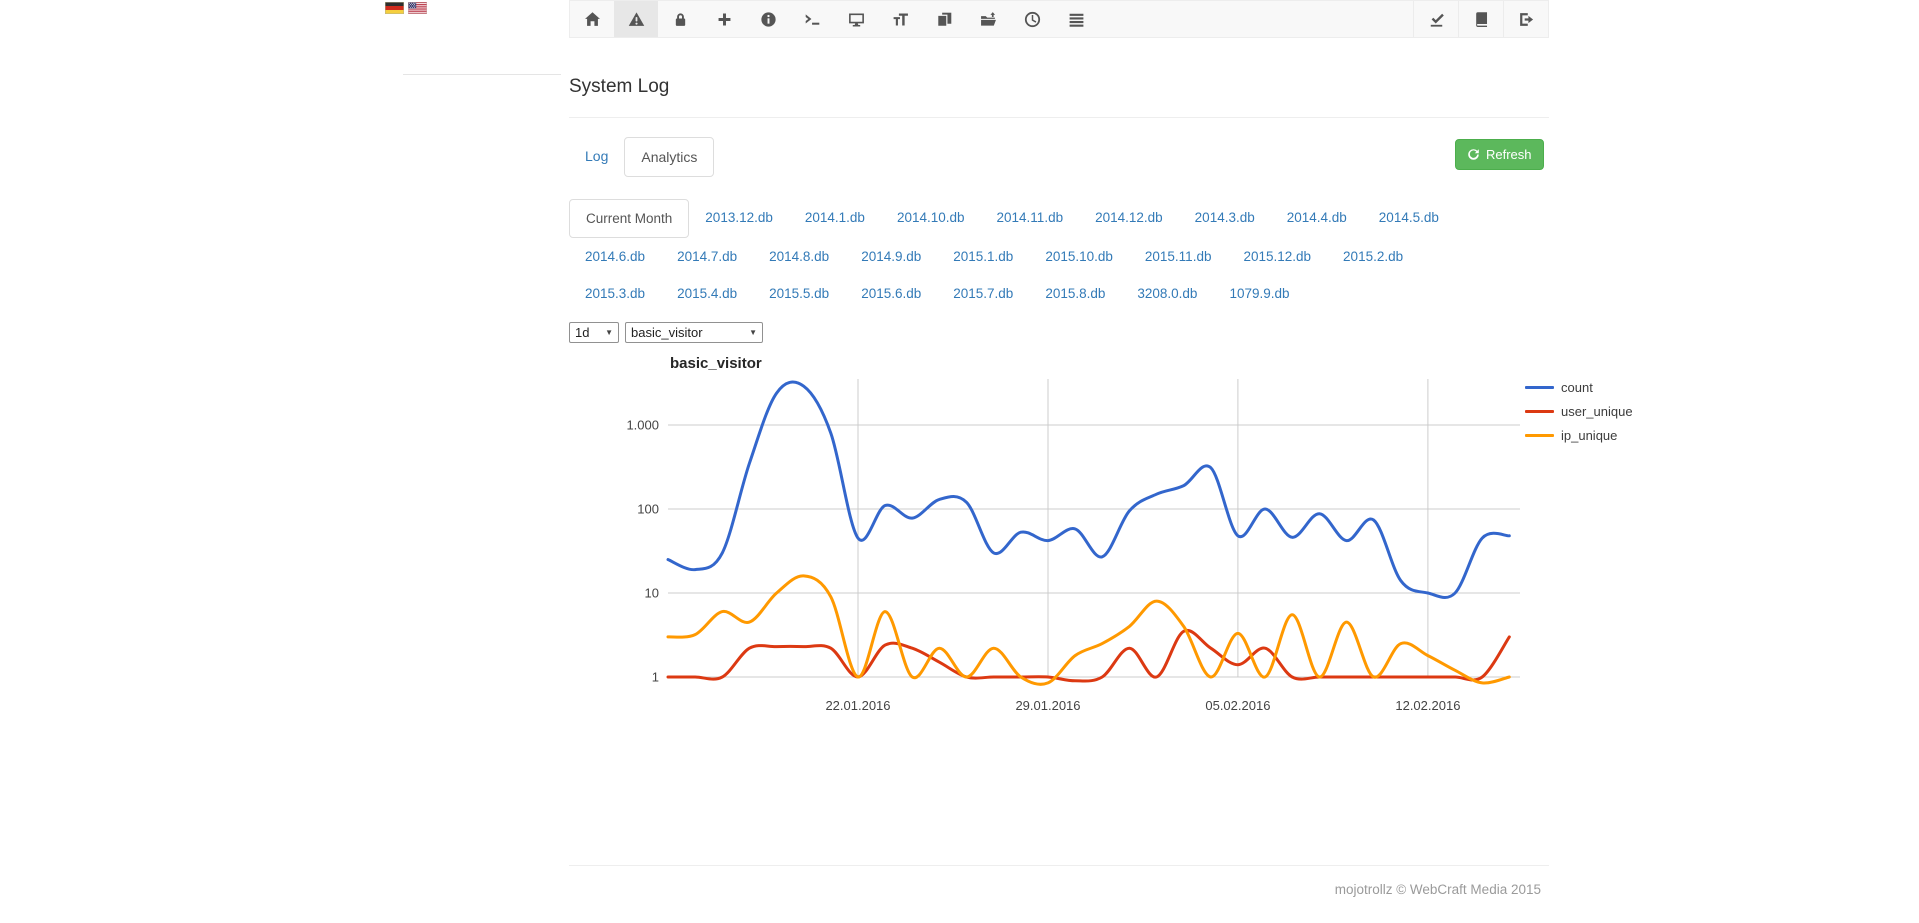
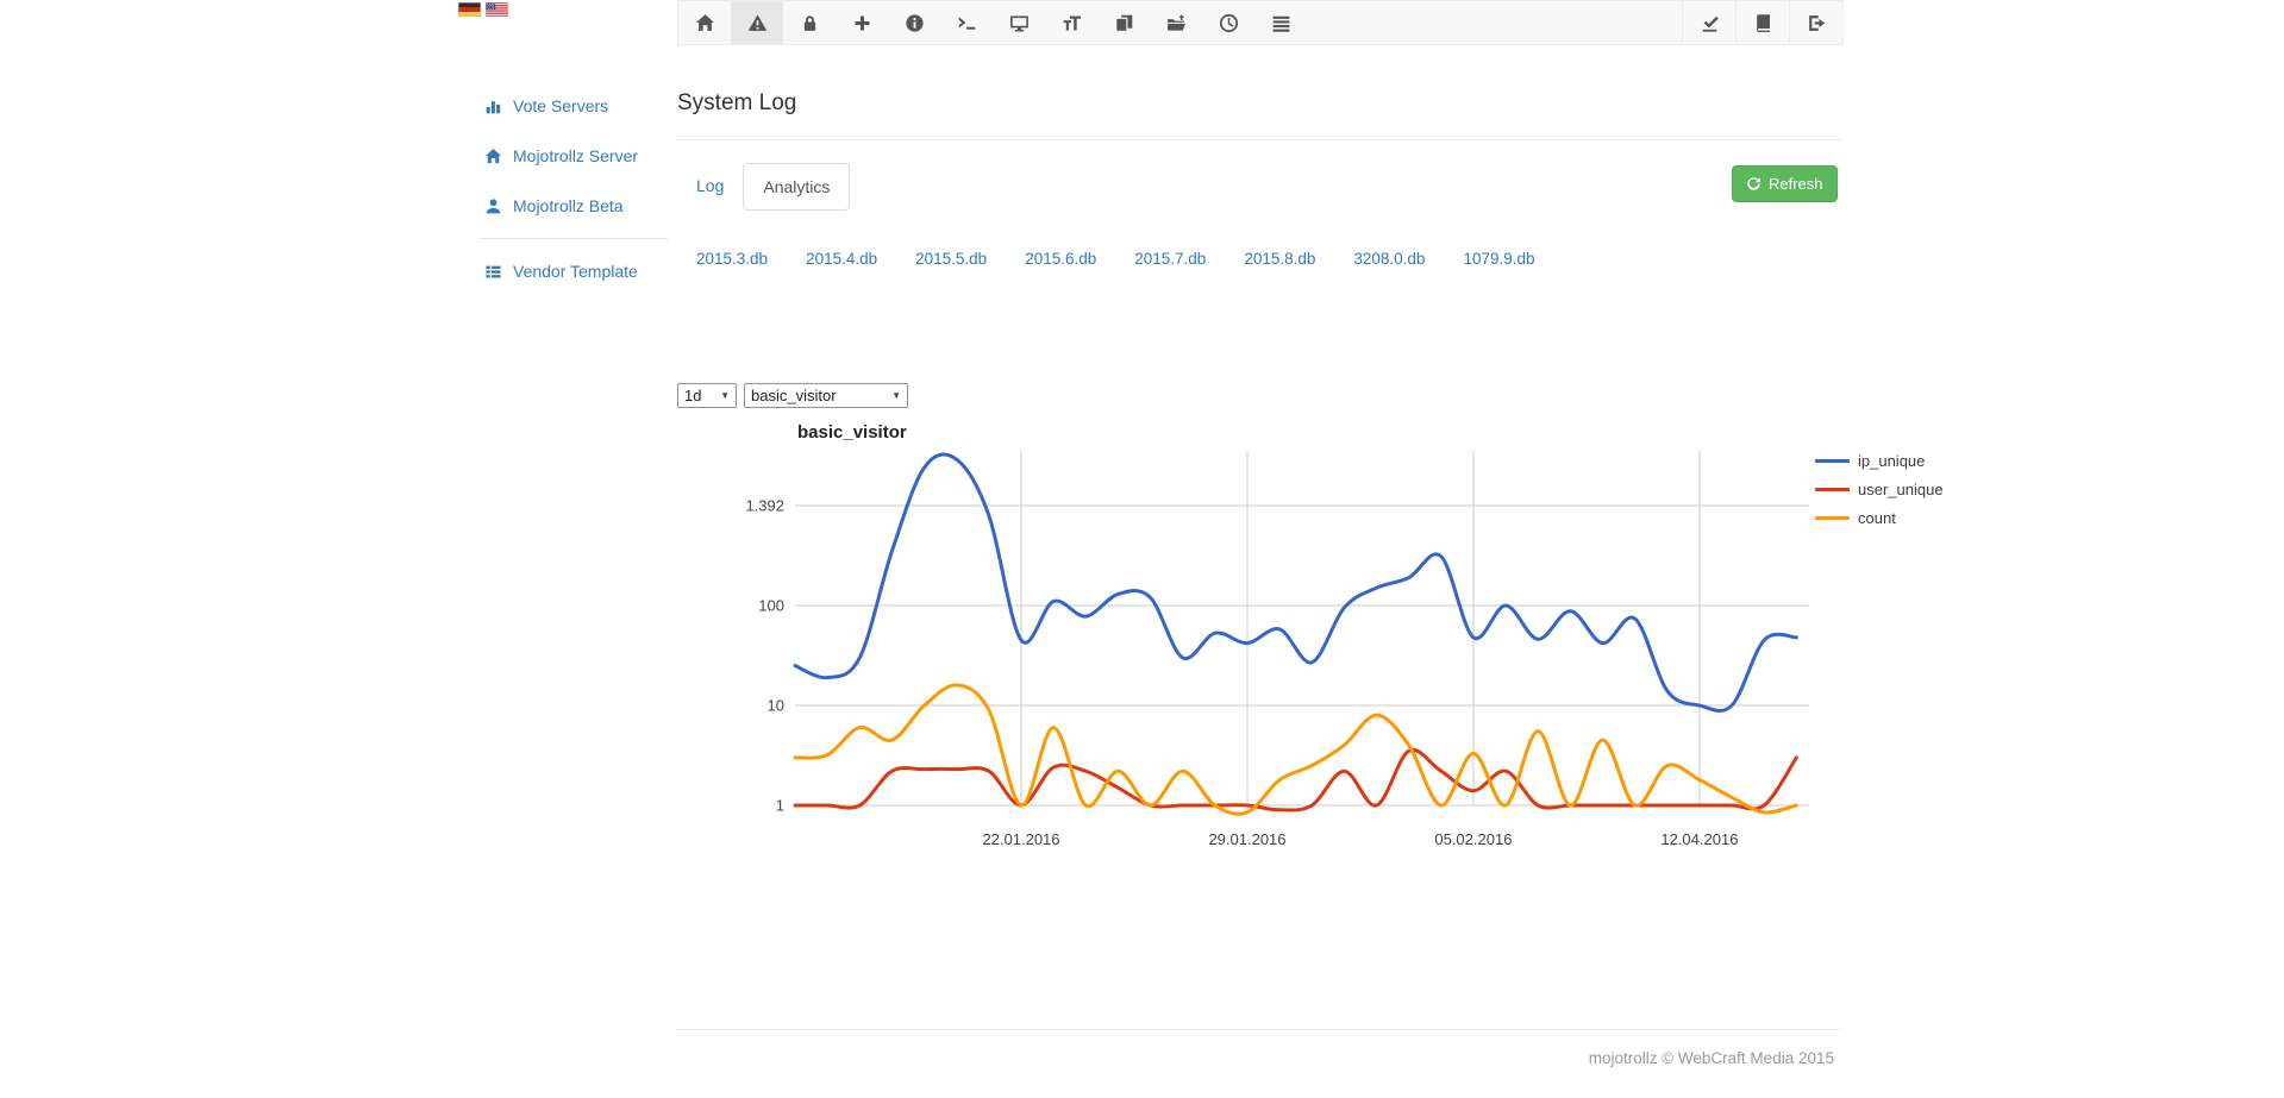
+ Vote Servers
+ Mojotrollz Server
+ Mojotrollz Beta
+ Vendor Template
  System Log
  Log
  Analytics
  Refresh
- Current Month
- 2013.12.db
- 2014.1.db
- 2014.10.db
- 2014.11.db
- 2014.12.db
- 2014.3.db
- 2014.4.db
- 2014.5.db
- 2014.6.db
- 2014.7.db
- 2014.8.db
- 2014.9.db
- 2015.1.db
- 2015.10.db
- 2015.11.db
- 2015.12.db
- 2015.2.db
  2015.3.db
  2015.4.db
  2015.5.db
  2015.6.db
  2015.7.db
  2015.8.db
  3208.0.db
  1079.9.db
  1d
  ▼
  basic_visitor
  ▼
  1
  10
  100
- 1.000
+ 1.392
  22.01.2016
  29.01.2016
  05.02.2016
- 12.02.2016
+ 12.04.2016
  basic_visitor
- count
+ ip_unique
  user_unique
- ip_unique
+ count
  mojotrollz © WebCraft Media 2015
